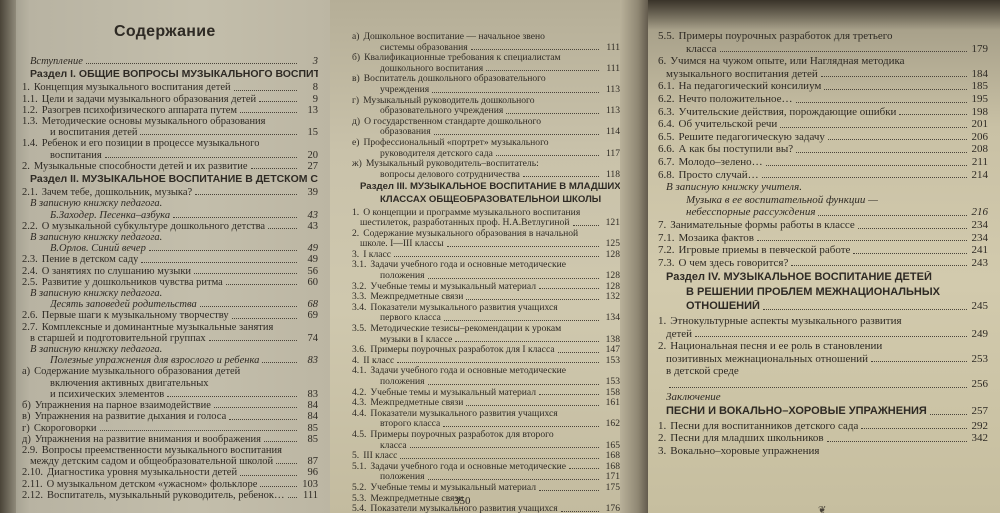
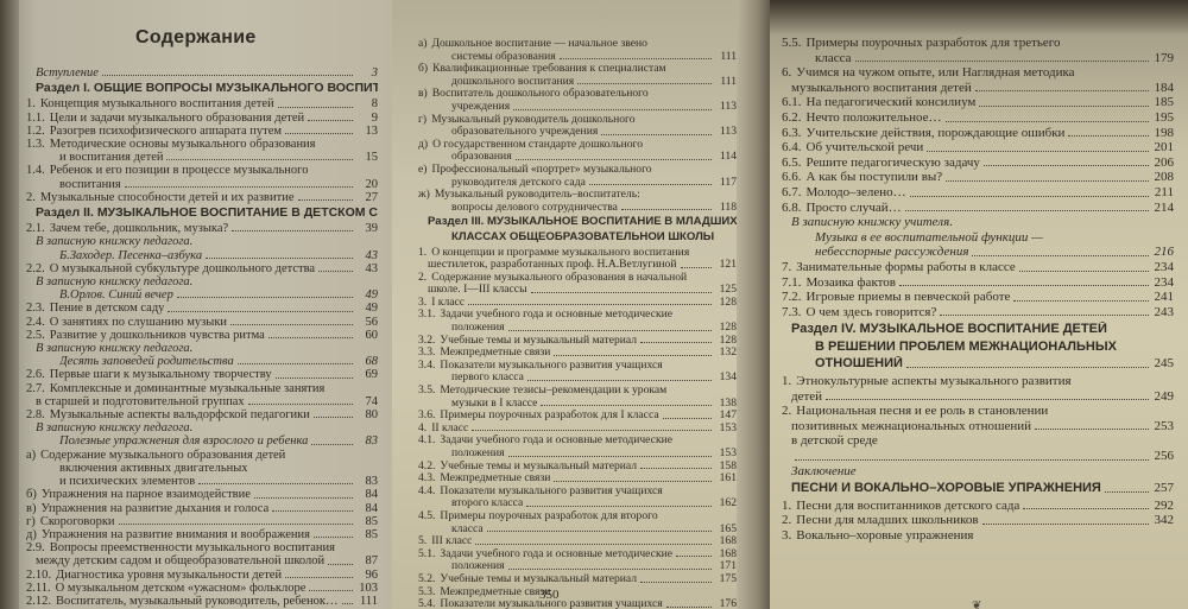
  Содержание
  Вступление
  3
  Раздел I. ОБЩИЕ ВОПРОСЫ МУЗЫКАЛЬНОГО ВОСПИТ
  1.
  Концепция музыкального воспитания детей
  8
  1.1.
  Цели и задачи музыкального образования детей
  9
  1.2.
  Разогрев психофизического аппарата путем
  13
  1.3.
  Методические основы музыкального образования
  и воспитания детей
  15
  1.4.
  Ребенок и его позиции в процессе музыкального
  воспитания
  20
  2.
  Музыкальные способности детей и их развитие
  27
  Раздел II. МУЗЫКАЛЬНОЕ ВОСПИТАНИЕ В ДЕТСКОМ С
  2.1.
  Зачем тебе, дошкольник, музыка?
  39
  В записную книжку педагога.
  Б.Заходер. Песенка–азбука
  43
  2.2.
  О музыкальной субкультуре дошкольного детства
  43
  В записную книжку педагога.
  В.Орлов. Синий вечер
  49
  2.3.
  Пение в детском саду
  49
  2.4.
  О занятиях по слушанию музыки
  56
  2.5.
  Развитие у дошкольников чувства ритма
  60
  В записную книжку педагога.
  Десять заповедей родительства
  68
  2.6.
  Первые шаги к музыкальному творчеству
  69
  2.7.
  Комплексные и доминантные музыкальные занятия
  в старшей и подготовительной группах
  74
+ 2.8.
+ Музыкальные аспекты вальдорфской педагогики
+ 80
  В записную книжку педагога.
  Полезные упражнения для взрослого и ребенка
  83
  а)
  Содержание музыкального образования детей
  включения активных двигательных
  и психических элементов
  83
  б)
  Упражнения на парное взаимодействие
  84
  в)
  Упражнения на развитие дыхания и голоса
  84
  г)
  Скороговорки
  85
  д)
  Упражнения на развитие внимания и воображения
  85
  2.9.
  Вопросы преемственности музыкального воспитания
  между детским садом и общеобразовательной школой
  87
  2.10.
  Диагностика уровня музыкальности детей
  96
  2.11.
  О музыкальном детском «ужасном» фольклоре
  103
  2.12.
  Воспитатель, музыкальный руководитель, ребенок…
  111
  а)
  Дошкольное воспитание — начальное звено
  системы образования
  111
  б)
  Квалификационные требования к специалистам
  дошкольного воспитания
  111
  в)
  Воспитатель дошкольного образовательного
  учреждения
  113
  г)
  Музыкальный руководитель дошкольного
  образовательного учреждения
  113
  д)
  О государственном стандарте дошкольного
  образования
  114
  е)
  Профессиональный «портрет» музыкального
  руководителя детского сада
  117
  ж)
  Музыкальный руководитель–воспитатель:
  вопросы делового сотрудничества
  118
  Раздел III. МУЗЫКАЛЬНОЕ ВОСПИТАНИЕ В МЛАДШИХ
  КЛАССАХ ОБЩЕОБРАЗОВАТЕЛЬНОЙ ШКОЛЫ
  1.
  О концепции и программе музыкального воспитания
  шестилеток, разработанных проф. Н.А.Ветлугиной
  121
  2.
  Содержание музыкального образования в начальной
  школе. I—III классы
  125
  3.
  I класс
  128
  3.1.
  Задачи учебного года и основные методические
  положения
  128
  3.2.
  Учебные темы и музыкальный материал
  128
  3.3.
  Межпредметные связи
  132
  3.4.
  Показатели музыкального развития учащихся
  первого класса
  134
  3.5.
  Методические тезисы–рекомендации к урокам
  музыки в I классе
  138
  3.6.
  Примеры поурочных разработок для I класса
  147
  4.
  II класс
  153
  4.1.
  Задачи учебного года и основные методические
  положения
  153
  4.2.
  Учебные темы и музыкальный материал
  158
  4.3.
  Межпредметные связи
  161
  4.4.
  Показатели музыкального развития учащихся
  второго класса
  162
  4.5.
  Примеры поурочных разработок для второго
  класса
  165
  5.
  III класс
  168
  5.1.
  Задачи учебного года и основные методические
  168
  положения
  171
  5.2.
  Учебные темы и музыкальный материал
  175
  5.3.
  Межпредметные связи
  5.4.
  Показатели музыкального развития учащихся
  176
  350
  5.5.
  Примеры поурочных разработок для третьего
  класса
  179
  6.
  Учимся на чужом опыте, или Наглядная методика
  музыкального воспитания детей
  184
  6.1.
  На педагогический консилиум
  185
  6.2.
  Нечто положительное…
  195
  6.3.
  Учительские действия, порождающие ошибки
  198
  6.4.
  Об учительской речи
  201
  6.5.
  Решите педагогическую задачу
  206
  6.6.
  А как бы поступили вы?
  208
  6.7.
  Молодо–зелено…
  211
  6.8.
  Просто случай…
  214
  В записную книжку учителя.
  Музыка в ее воспитательной функции —
  небесспорные рассуждения
  216
  7.
  Занимательные формы работы в классе
  234
  7.1.
  Мозаика фактов
  234
  7.2.
  Игровые приемы в певческой работе
  241
  7.3.
  О чем здесь говорится?
  243
  Раздел IV. МУЗЫКАЛЬНОЕ ВОСПИТАНИЕ ДЕТЕЙ
  В РЕШЕНИИ ПРОБЛЕМ МЕЖНАЦИОНАЛЬНЫХ
  ОТНОШЕНИЙ
  245
  1.
  Этнокультурные аспекты музыкального развития
  детей
  249
  2.
  Национальная песня и ее роль в становлении
  позитивных межнациональных отношений
  253
  в детской среде
  256
  Заключение
  ПЕСНИ И ВОКАЛЬНО–ХОРОВЫЕ УПРАЖНЕНИЯ
  257
  1.
  Песни для воспитанников детского сада
  292
  2.
  Песни для младших школьников
  342
  3.
  Вокально–хоровые упражнения
  ❦
